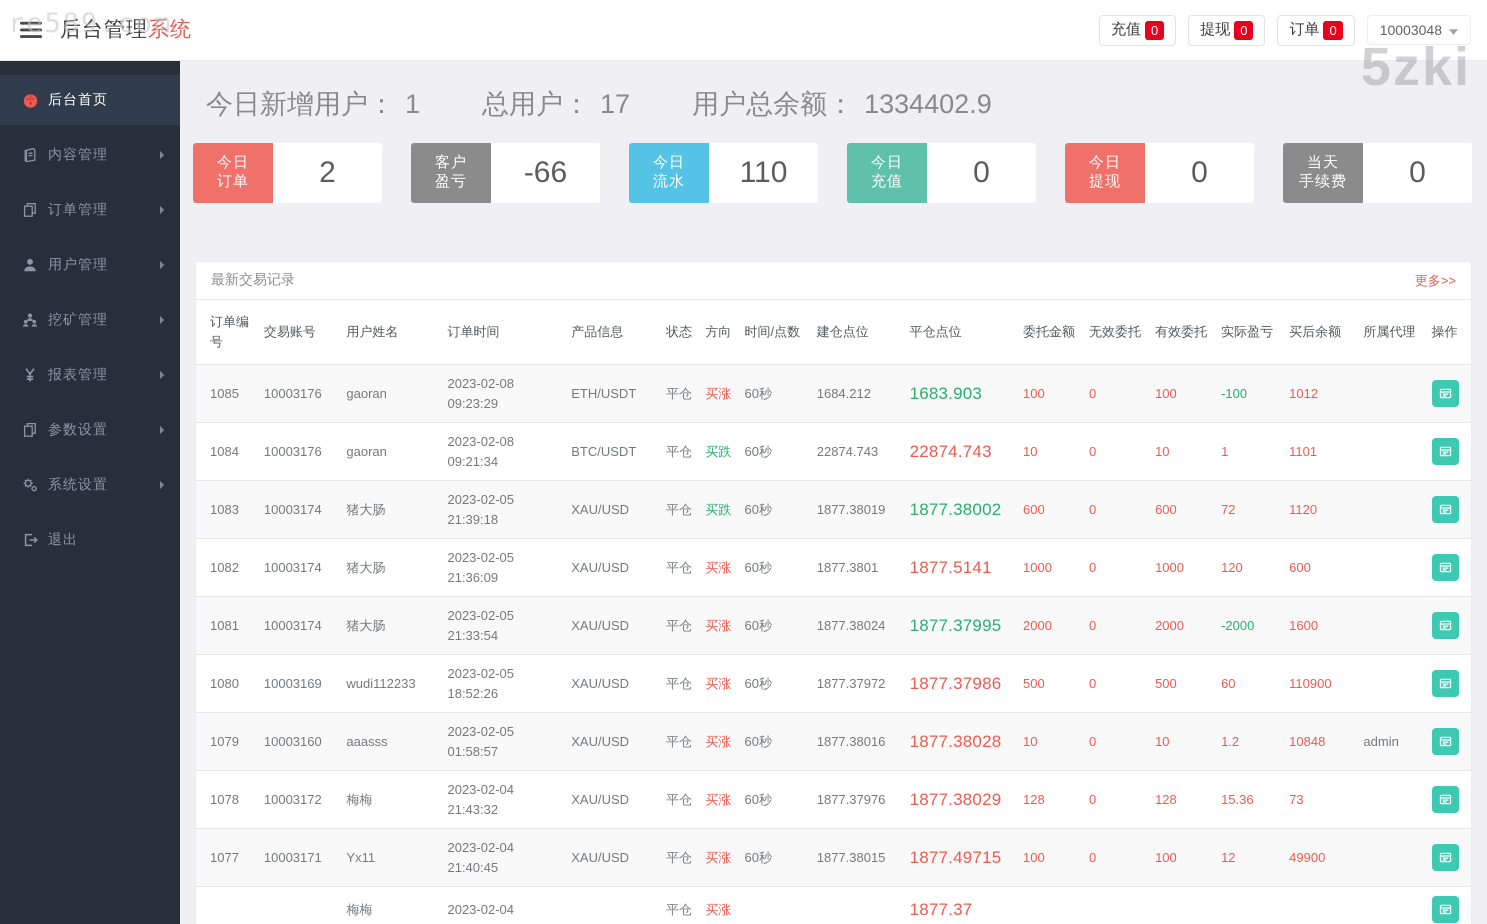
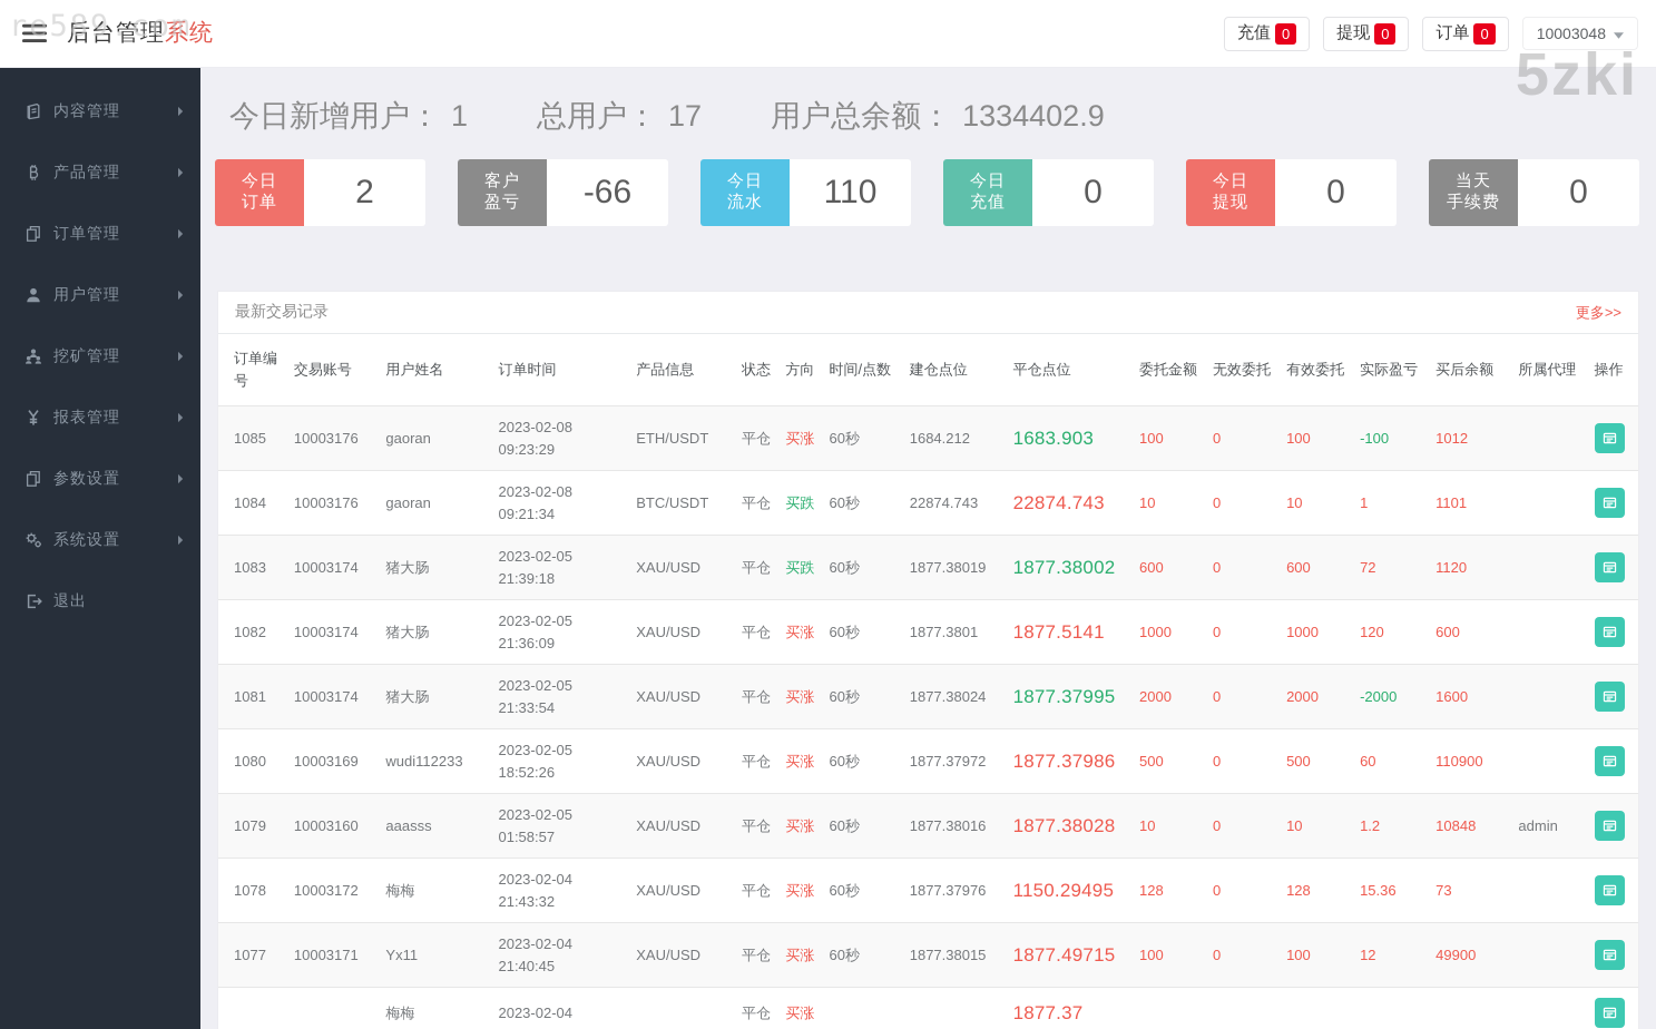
  re589.com
  5zki
  后台管理系统
  充值
  0
  提现
  0
  订单
  0
  10003048
- 后台首页
  内容管理
+ 产品管理
  订单管理
  用户管理
  挖矿管理
  报表管理
  参数设置
  系统设置
  退出
  今日新增用户： 1
  总用户： 17
  用户总余额： 1334402.9
  今日
  订单
  2
  客户
  盈亏
  -66
  今日
  流水
  110
  今日
  充值
  0
  今日
  提现
  0
  当天
  手续费
  0
  最新交易记录
  更多>>
  订单编号	交易账号	用户姓名	订单时间	产品信息	状态	方向	时间/点数	建仓点位	平仓点位	委托金额	无效委托	有效委托	实际盈亏	买后余额	所属代理	操作
  1085	10003176	gaoran	2023-02-08 09:23:29	ETH/USDT	平仓	买涨	60秒	1684.212	1683.903	100	0	100	-100	1012
  1084	10003176	gaoran	2023-02-08 09:21:34	BTC/USDT	平仓	买跌	60秒	22874.743	22874.743	10	0	10	1	1101
  1083	10003174	猪大肠	2023-02-05 21:39:18	XAU/USD	平仓	买跌	60秒	1877.38019	1877.38002	600	0	600	72	1120
  1082	10003174	猪大肠	2023-02-05 21:36:09	XAU/USD	平仓	买涨	60秒	1877.3801	1877.5141	1000	0	1000	120	600
  1081	10003174	猪大肠	2023-02-05 21:33:54	XAU/USD	平仓	买涨	60秒	1877.38024	1877.37995	2000	0	2000	-2000	1600
  1080	10003169	wudi112233	2023-02-05 18:52:26	XAU/USD	平仓	买涨	60秒	1877.37972	1877.37986	500	0	500	60	110900
  1079	10003160	aaasss	2023-02-05 01:58:57	XAU/USD	平仓	买涨	60秒	1877.38016	1877.38028	10	0	10	1.2	10848	admin
- 1078	10003172	梅梅	2023-02-04 21:43:32	XAU/USD	平仓	买涨	60秒	1877.37976	1877.38029	128	0	128	15.36	73
+ 1078	10003172	梅梅	2023-02-04 21:43:32	XAU/USD	平仓	买涨	60秒	1877.37976	1150.29495	128	0	128	15.36	73
  1077	10003171	Yx11	2023-02-04 21:40:45	XAU/USD	平仓	买涨	60秒	1877.38015	1877.49715	100	0	100	12	49900
  		梅梅	2023-02-04		平仓	买涨			1877.37
